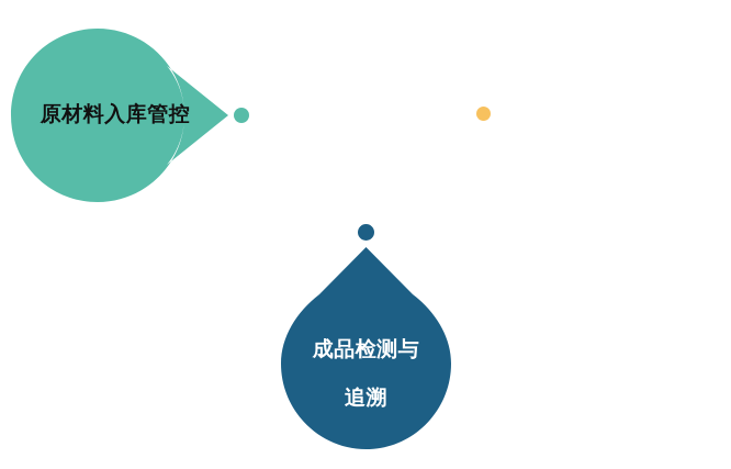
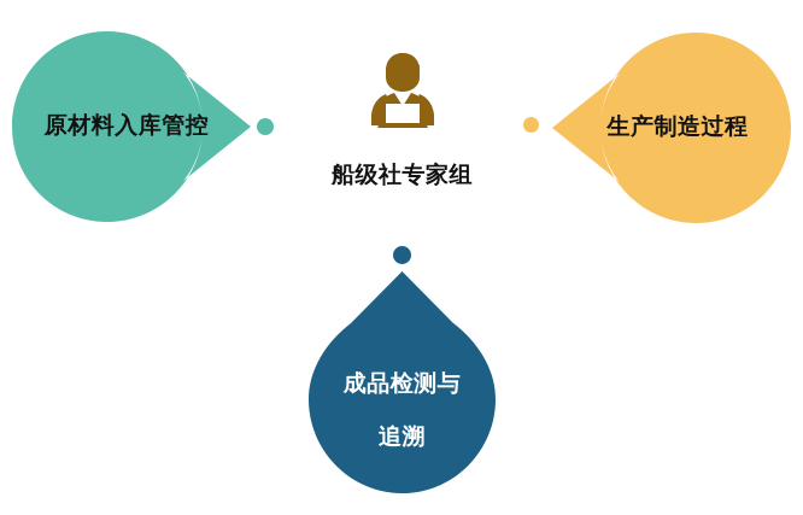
  原材料入库管控
+ 船级社专家组
+ 生产制造过程
  成品检测与
  追溯
